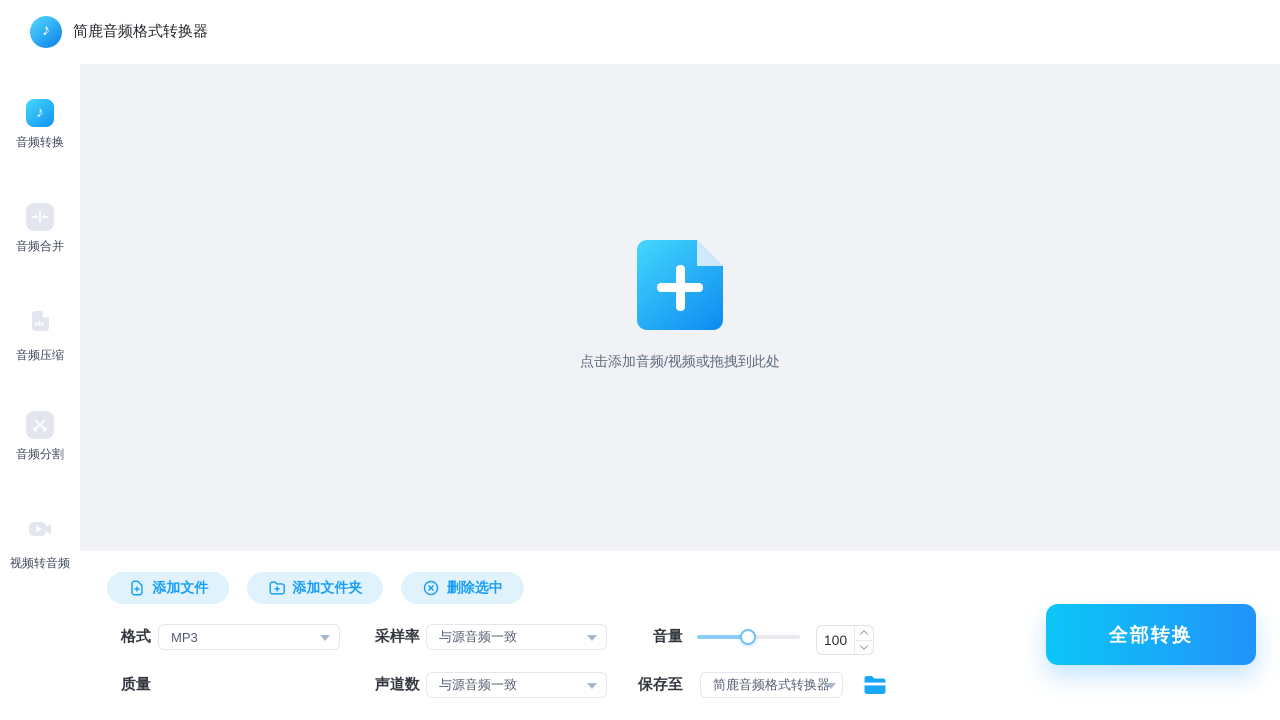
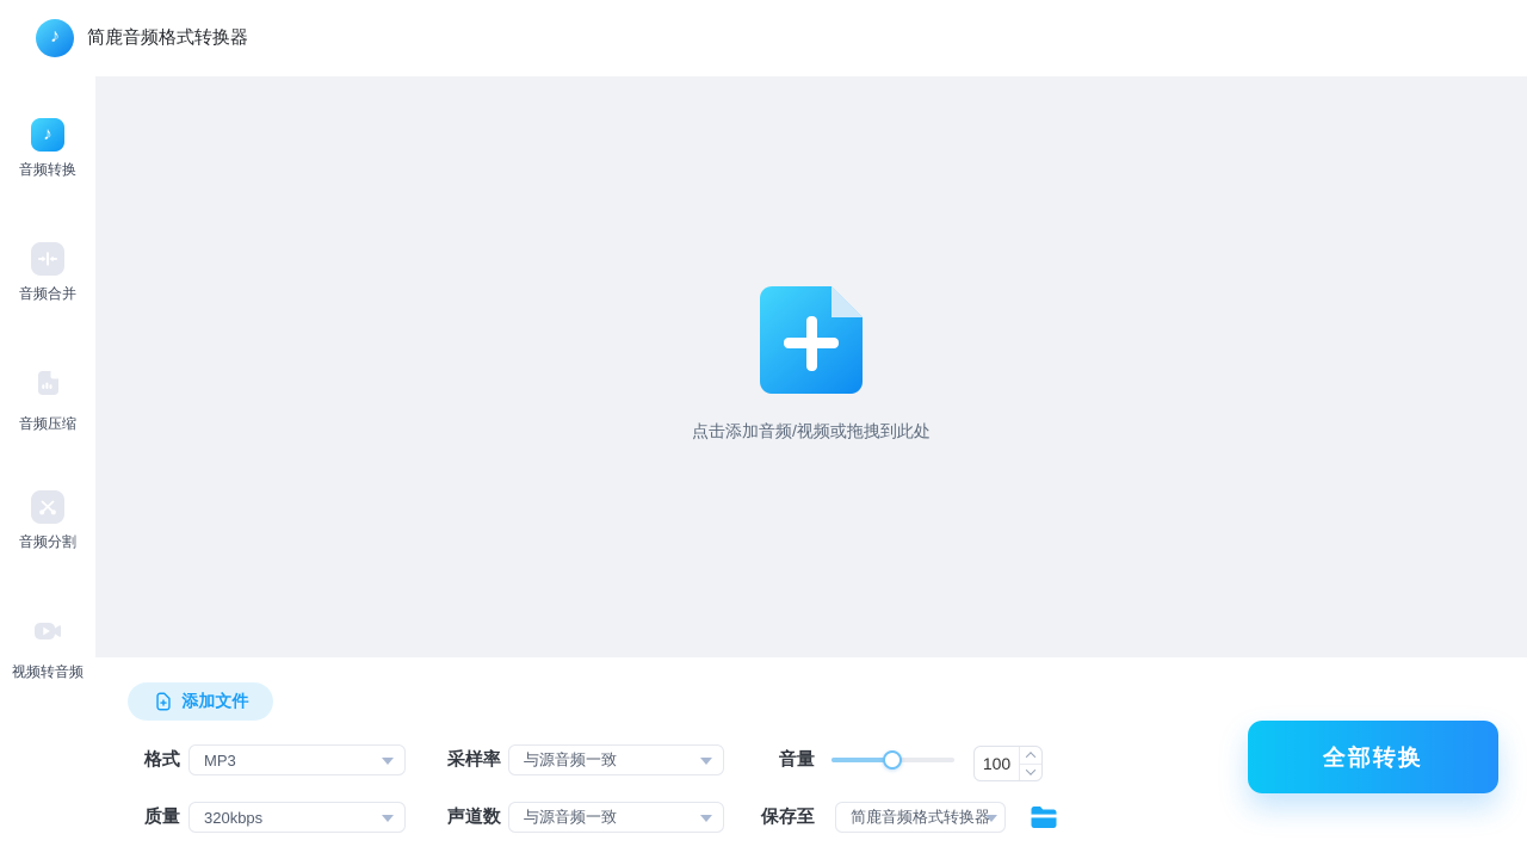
  ♪
  简鹿音频格式转换器
  ♪
  音频转换
  音频合并
  音频压缩
  音频分割
  视频转音频
  点击添加音频/视频或拖拽到此处
  添加文件
- 添加文件夹
- 删除选中
  格式
  MP3
  采样率
  与源音频一致
  音量
  100
  质量
+ 320kbps
  声道数
  与源音频一致
  保存至
  简鹿音频格式转换器
  全部转换
